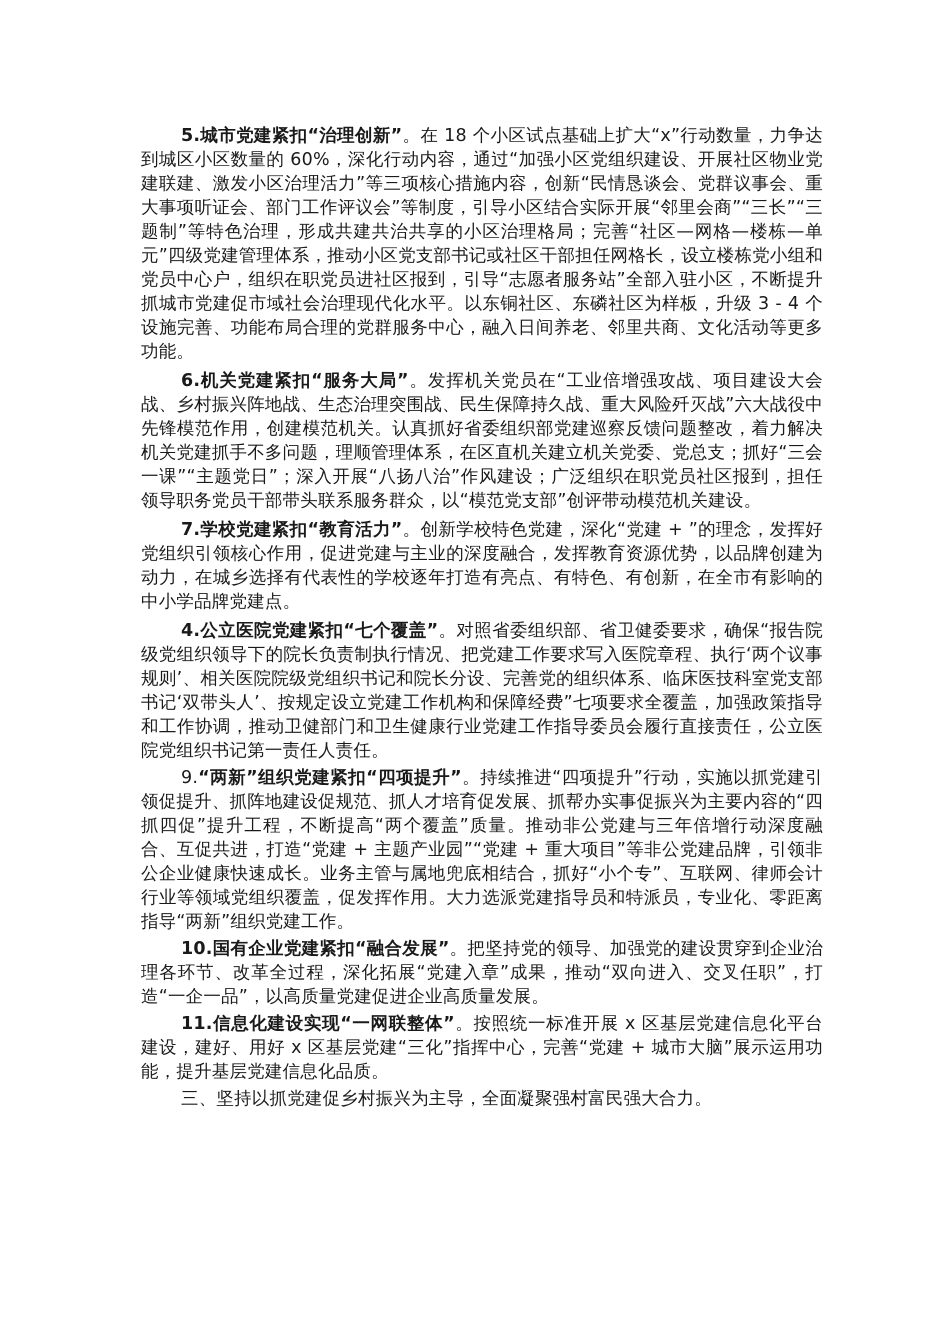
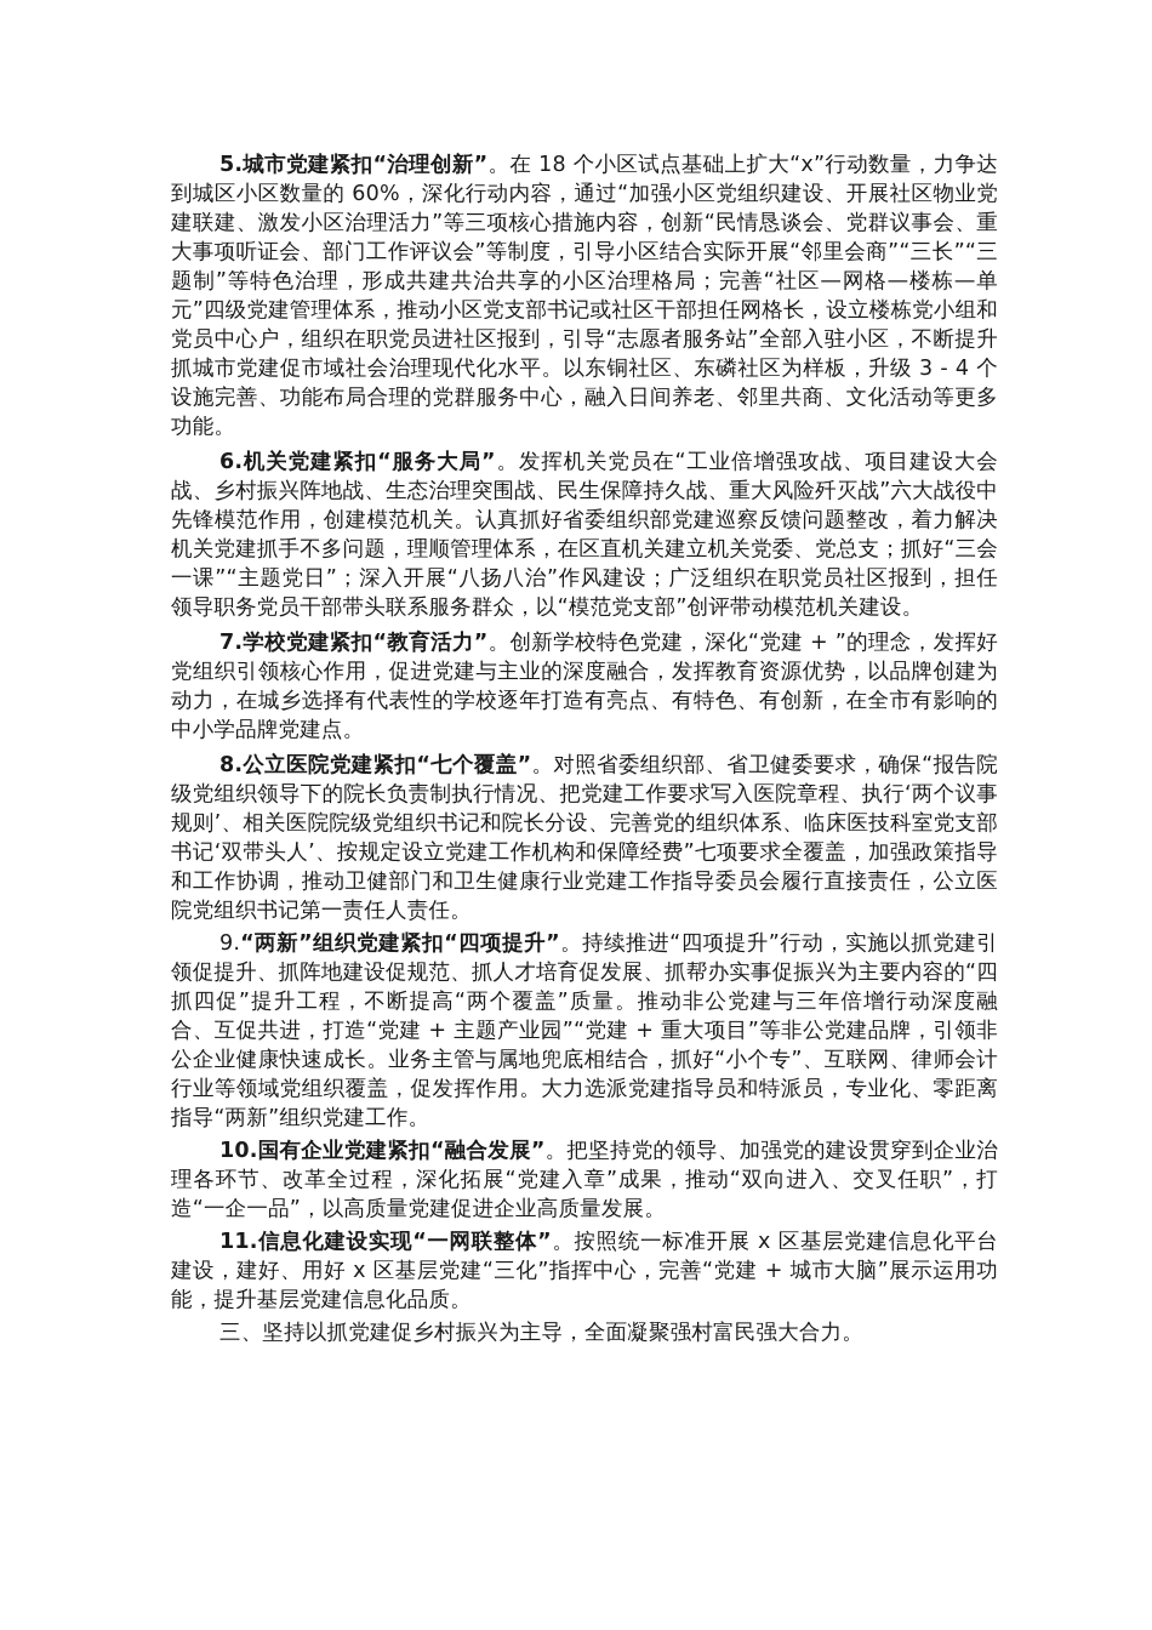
  5.城市党建紧扣“治理创新”。在 18 个小区试点基础上扩大“x”行动数量，力争达到城区小区数量的 60%，深化行动内容，通过“加强小区党组织建设、开展社区物业党建联建、激发小区治理活力”等三项核心措施内容，创新“民情恳谈会、党群议事会、重大事项听证会、部门工作评议会”等制度，引导小区结合实际开展“邻里会商”“三长”“三题制”等特色治理，形成共建共治共享的小区治理格局；完善“社区—网格—楼栋—单元”四级党建管理体系，推动小区党支部书记或社区干部担任网格长，设立楼栋党小组和党员中心户，组织在职党员进社区报到，引导“志愿者服务站”全部入驻小区，不断提升抓城市党建促市域社会治理现代化水平。以东铜社区、东磷社区为样板，升级 3 - 4 个设施完善、功能布局合理的党群服务中心，融入日间养老、邻里共商、文化活动等更多功能。
  6.机关党建紧扣“服务大局”。发挥机关党员在“工业倍增强攻战、项目建设大会战、乡村振兴阵地战、生态治理突围战、民生保障持久战、重大风险歼灭战”六大战役中先锋模范作用，创建模范机关。认真抓好省委组织部党建巡察反馈问题整改，着力解决机关党建抓手不多问题，理顺管理体系，在区直机关建立机关党委、党总支；抓好“三会一课”“主题党日”；深入开展“八扬八治”作风建设；广泛组织在职党员社区报到，担任领导职务党员干部带头联系服务群众，以“模范党支部”创评带动模范机关建设。
  7.学校党建紧扣“教育活力”。创新学校特色党建，深化“党建 + ”的理念，发挥好党组织引领核心作用，促进党建与主业的深度融合，发挥教育资源优势，以品牌创建为动力，在城乡选择有代表性的学校逐年打造有亮点、有特色、有创新，在全市有影响的中小学品牌党建点。
- 4.公立医院党建紧扣“七个覆盖”。对照省委组织部、省卫健委要求，确保“报告院级党组织领导下的院长负责制执行情况、把党建工作要求写入医院章程、执行‘两个议事规则’、相关医院院级党组织书记和院长分设、完善党的组织体系、临床医技科室党支部书记‘双带头人’、按规定设立党建工作机构和保障经费”七项要求全覆盖，加强政策指导和工作协调，推动卫健部门和卫生健康行业党建工作指导委员会履行直接责任，公立医院党组织书记第一责任人责任。
+ 8.公立医院党建紧扣“七个覆盖”。对照省委组织部、省卫健委要求，确保“报告院级党组织领导下的院长负责制执行情况、把党建工作要求写入医院章程、执行‘两个议事规则’、相关医院院级党组织书记和院长分设、完善党的组织体系、临床医技科室党支部书记‘双带头人’、按规定设立党建工作机构和保障经费”七项要求全覆盖，加强政策指导和工作协调，推动卫健部门和卫生健康行业党建工作指导委员会履行直接责任，公立医院党组织书记第一责任人责任。
  9.“两新”组织党建紧扣“四项提升”。持续推进“四项提升”行动，实施以抓党建引领促提升、抓阵地建设促规范、抓人才培育促发展、抓帮办实事促振兴为主要内容的“四抓四促”提升工程，不断提高“两个覆盖”质量。推动非公党建与三年倍增行动深度融合、互促共进，打造“党建 + 主题产业园”“党建 + 重大项目”等非公党建品牌，引领非公企业健康快速成长。业务主管与属地兜底相结合，抓好“小个专”、互联网、律师会计行业等领域党组织覆盖，促发挥作用。大力选派党建指导员和特派员，专业化、零距离指导“两新”组织党建工作。
  10.国有企业党建紧扣“融合发展”。把坚持党的领导、加强党的建设贯穿到企业治理各环节、改革全过程，深化拓展“党建入章”成果，推动“双向进入、交叉任职”，打造“一企一品”，以高质量党建促进企业高质量发展。
  11.信息化建设实现“一网联整体”。按照统一标准开展 x 区基层党建信息化平台建设，建好、用好 x 区基层党建“三化”指挥中心，完善“党建 + 城市大脑”展示运用功能，提升基层党建信息化品质。
  三、坚持以抓党建促乡村振兴为主导，全面凝聚强村富民强大合力。
